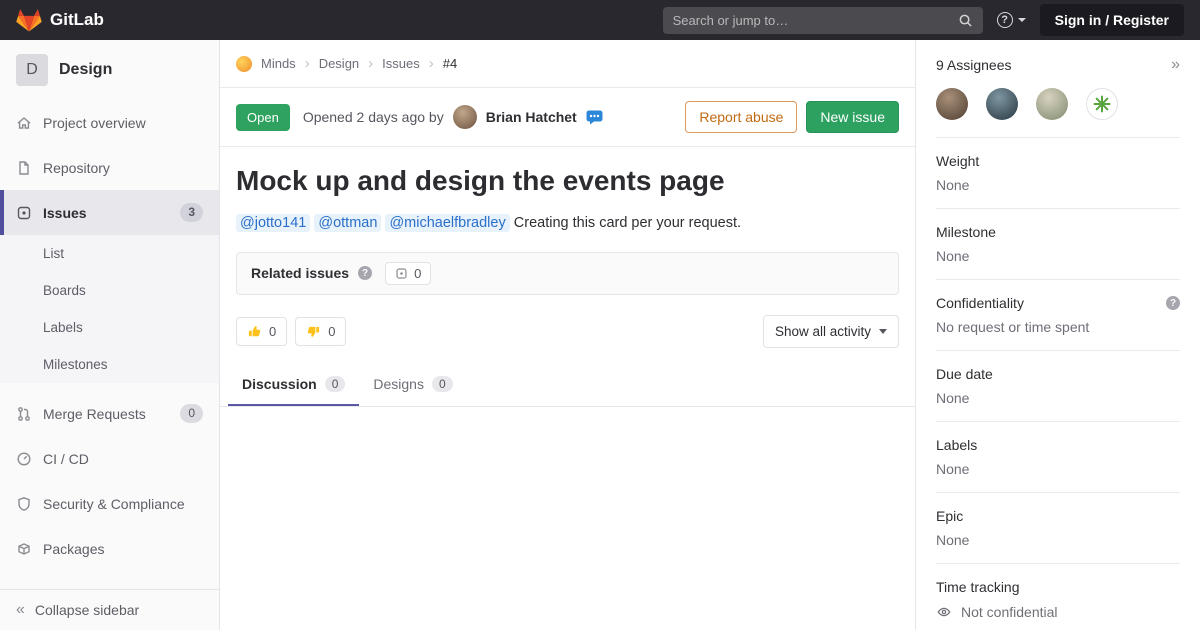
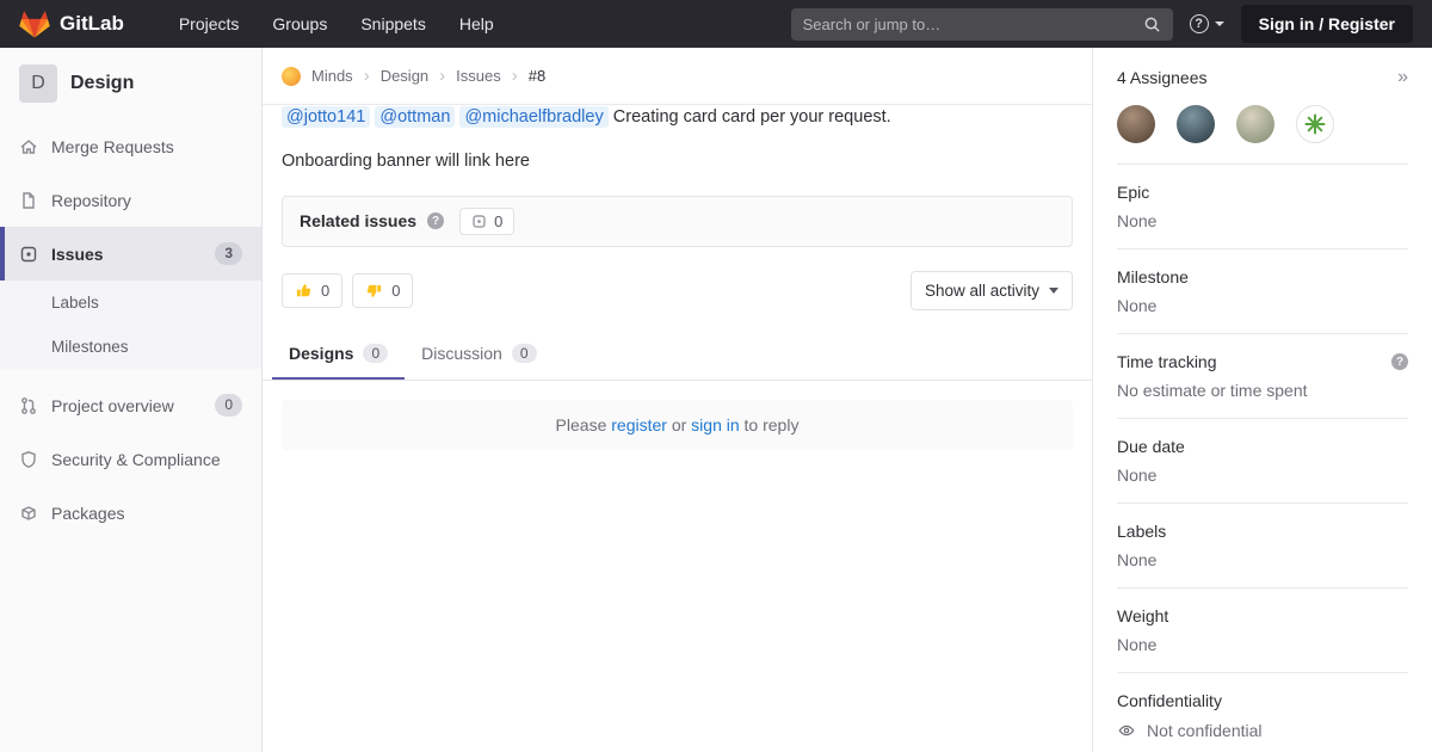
  GitLab
+ Projects
+ Groups
+ Snippets
+ Help
  Search or jump to…
  ?
  Sign in / Register
  D
  Design
- Project overview
+ Merge Requests
  Repository
  Issues
  3
- List
- Boards
  Labels
  Milestones
- Merge Requests
+ Project overview
  0
- CI / CD
  Security & Compliance
  Packages
- «
- Collapse sidebar
  Minds
  ›
  Design
  ›
  Issues
  ›
- #4
+ #8
- Open
- Opened 2 days ago by
- Brian Hatchet
- Report abuse
- New issue
- Mock up and design the events page
- @jotto141 @ottman @michaelfbradley Creating this card per your request.
+ @jotto141 @ottman @michaelfbradley Creating card card per your request.
+ Onboarding banner will link here
  Related issues
  ?
  0
  0
  0
  Show all activity
- Discussion
+ Designs
  0
- Designs
+ Discussion
  0
+ Please register or sign in to reply
- 9 Assignees
+ 4 Assignees
  »
- Weight
+ Epic
  None
  Milestone
  None
- Confidentiality
+ Time tracking
  ?
- No request or time spent
+ No estimate or time spent
  Due date
  None
  Labels
  None
- Epic
+ Weight
  None
- Time tracking
+ Confidentiality
  Not confidential
